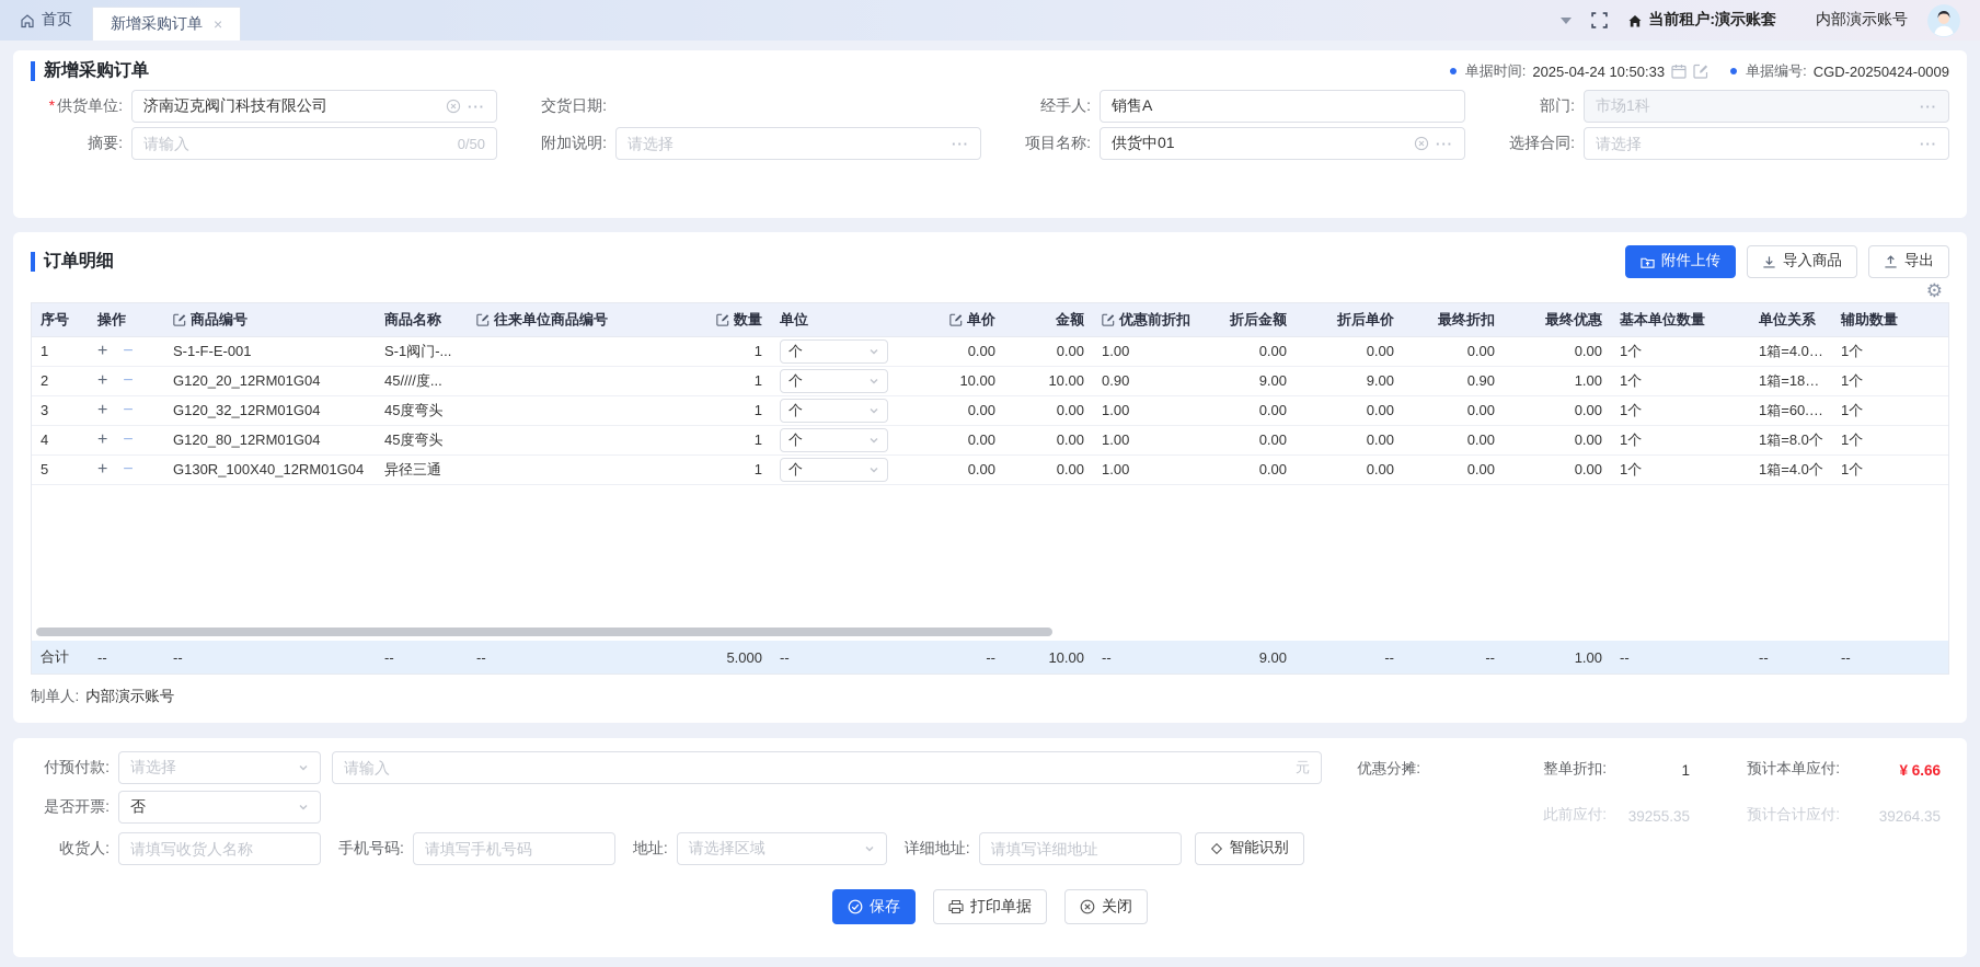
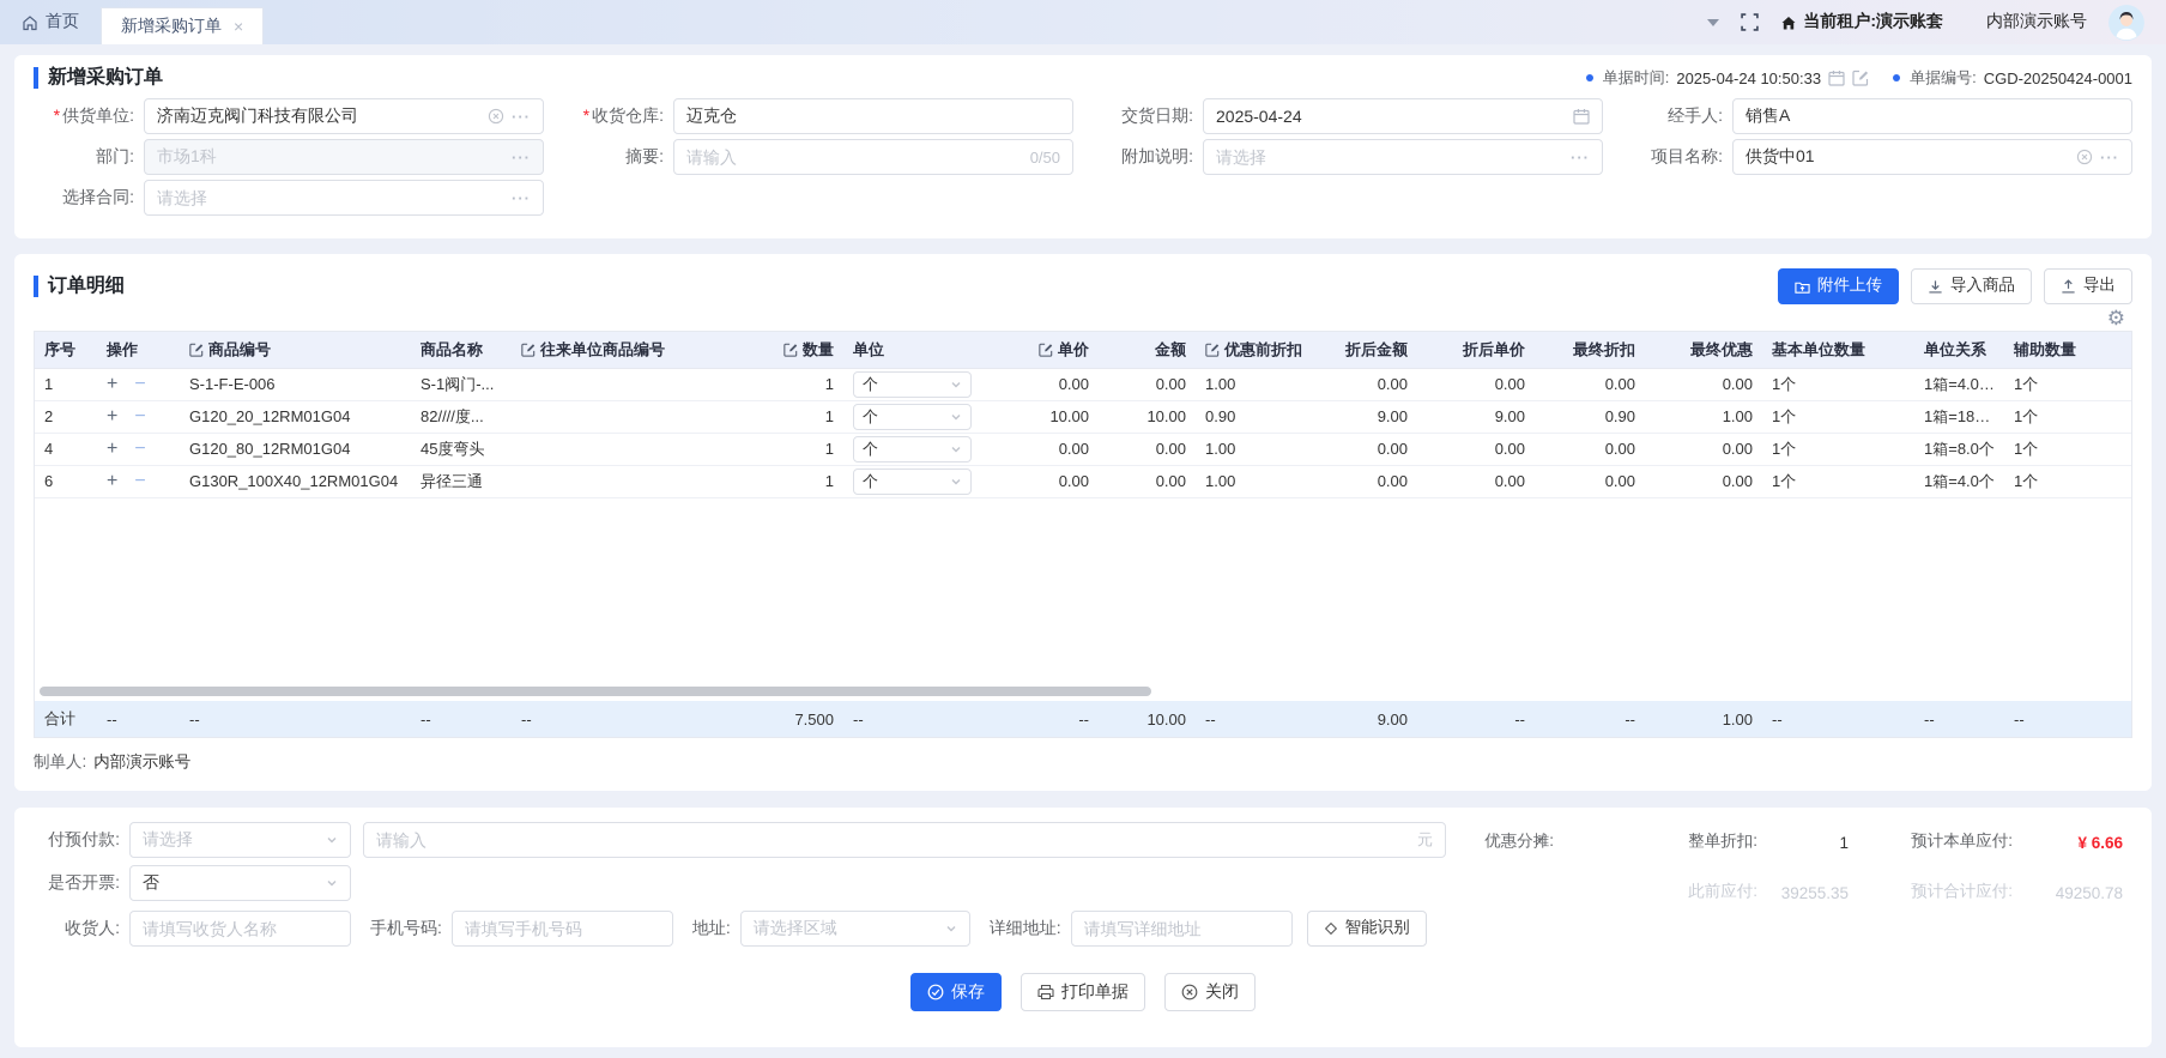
  首页
  新增采购订单
  ×
  当前租户:演示账套
  内部演示账号
  新增采购订单
  单据时间:
  2025-04-24 10:50:33
  单据编号:
- CGD-20250424-0009
+ CGD-20250424-0001
  * 供货单位:
  济南迈克阀门科技有限公司
  ···
+ * 收货仓库:
+ 迈克仓
  交货日期:
+ 2025-04-24
  经手人:
  销售A
  部门:
  市场1科
  ···
  摘要:
  请输入
  0/50
  附加说明:
  请选择
  ···
  项目名称:
  供货中01
  ···
  选择合同:
  请选择
  ···
  订单明细
  附件上传
  导入商品
  导出
  ⚙
  序号	操作	商品编号	商品名称	往来单位商品编号	数量	单位	单价	金额	优惠前折扣	折后金额	折后单价	最终折扣	最终优惠	基本单位数量	单位关系	辅助数量
- 1	+ −	S-1-F-E-001	S-1阀门-...		1	个	0.00	0.00	1.00	0.00	0.00	0.00	0.00	1个	1箱=4.0个..	1个
+ 1	+ −	S-1-F-E-006	S-1阀门-...		1	个	0.00	0.00	1.00	0.00	0.00	0.00	0.00	1个	1箱=4.0个..	1个
- 2	+ −	G120_20_12RM01G04	45////度...		1	个	10.00	10.00	0.90	9.00	9.00	0.90	1.00	1个	1箱=180....	1个
+ 2	+ −	G120_20_12RM01G04	82////度...		1	个	10.00	10.00	0.90	9.00	9.00	0.90	1.00	1个	1箱=180....	1个
- 3	+ −	G120_32_12RM01G04	45度弯头		1	个	0.00	0.00	1.00	0.00	0.00	0.00	0.00	1个	1箱=60.0个	1个
  4	+ −	G120_80_12RM01G04	45度弯头		1	个	0.00	0.00	1.00	0.00	0.00	0.00	0.00	1个	1箱=8.0个	1个
- 5	+ −	G130R_100X40_12RM01G04	异径三通		1	个	0.00	0.00	1.00	0.00	0.00	0.00	0.00	1个	1箱=4.0个	1个
+ 6	+ −	G130R_100X40_12RM01G04	异径三通		1	个	0.00	0.00	1.00	0.00	0.00	0.00	0.00	1个	1箱=4.0个	1个
  合计
  --
  --
  --
  --
- 5.000
+ 7.500
  --
  --
  10.00
  --
  9.00
  --
  --
  1.00
  --
  --
  --
  制单人:
  内部演示账号
  付预付款:
  请选择
  请输入
  元
  是否开票:
  否
  优惠分摊:
  整单折扣:
  1
  预计本单应付:
  ¥ 6.66
  此前应付:
  39255.35
  预计合计应付:
- 39264.35
+ 49250.78
  收货人:
  请填写收货人名称
  手机号码:
  请填写手机号码
  地址:
  请选择区域
  详细地址:
  请填写详细地址
  智能识别
  保存
  打印单据
  关闭
